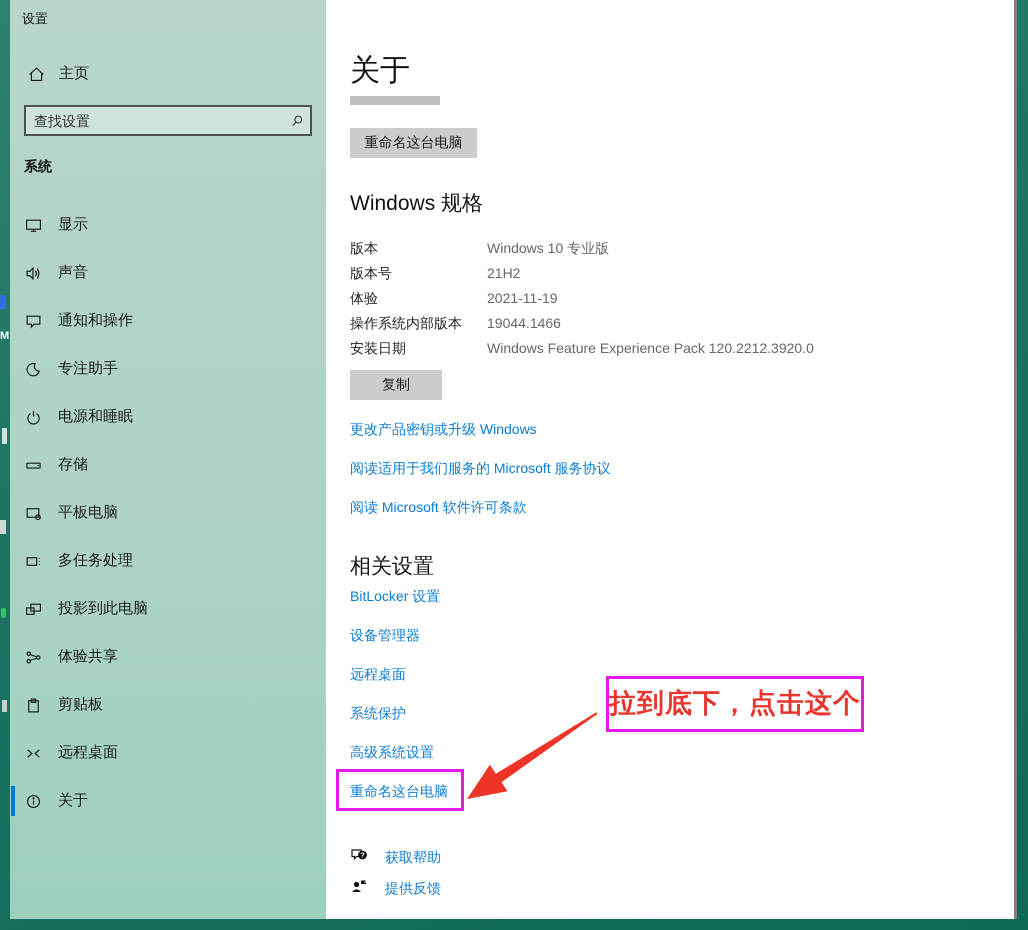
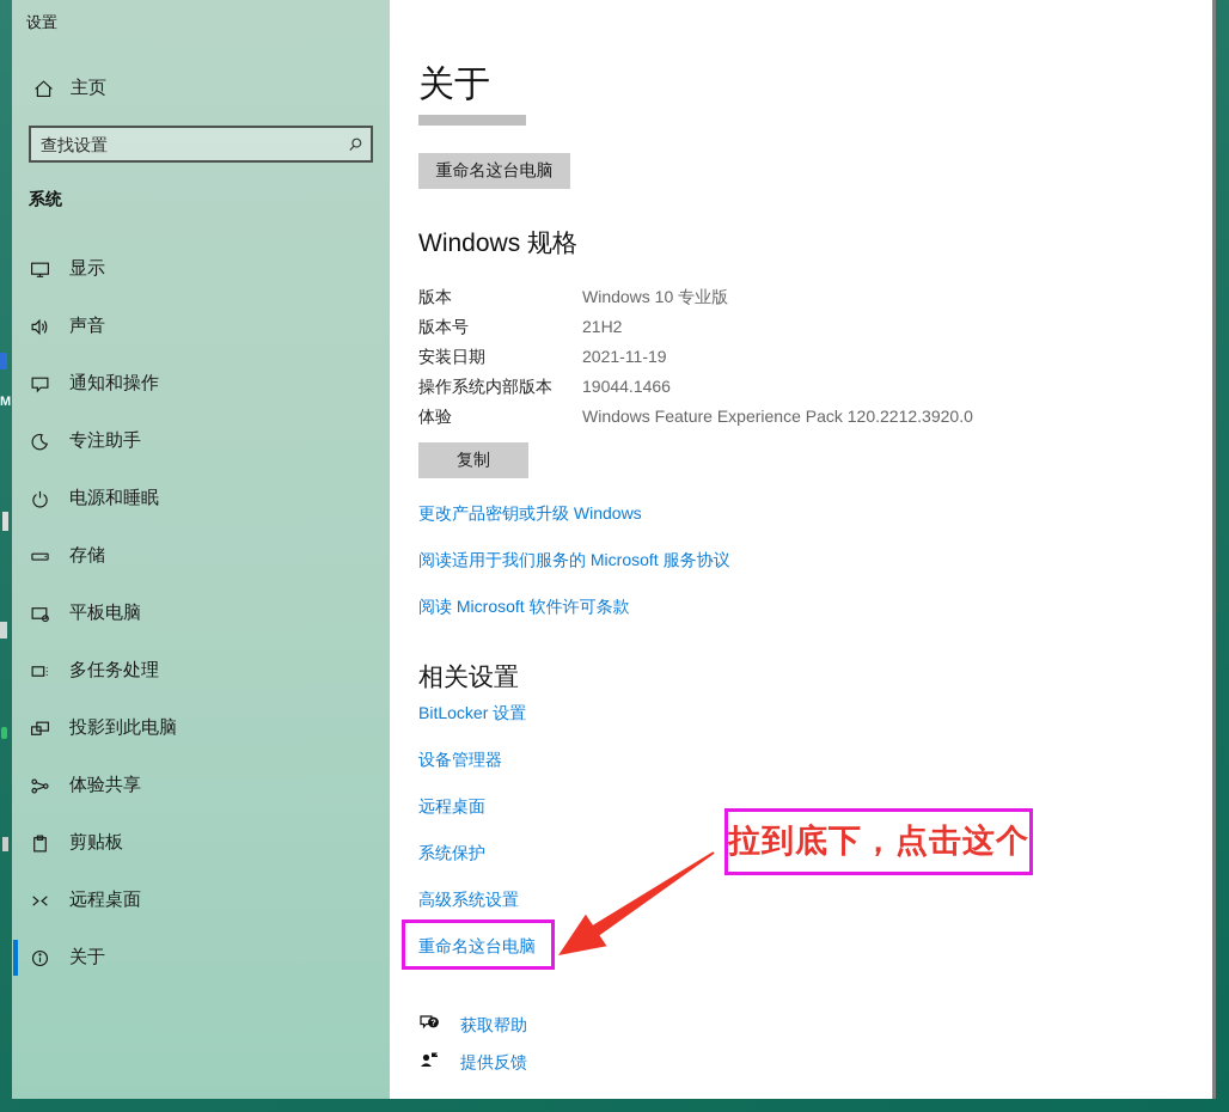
  M
  设置
  主页
  查找设置
  系统
  显示
  声音
  通知和操作
  专注助手
  电源和睡眠
  存储
  平板电脑
  多任务处理
  投影到此电脑
  体验共享
  剪贴板
  远程桌面
  关于
  关于
  重命名这台电脑
  Windows 规格
  版本
  Windows 10 专业版
  版本号
  21H2
- 体验
+ 安装日期
  2021-11-19
  操作系统内部版本
  19044.1466
- 安装日期
+ 体验
  Windows Feature Experience Pack 120.2212.3920.0
  复制
  更改产品密钥或升级 Windows
  阅读适用于我们服务的 Microsoft 服务协议
  阅读 Microsoft 软件许可条款
  相关设置
  BitLocker 设置
  设备管理器
  远程桌面
  系统保护
  高级系统设置
  重命名这台电脑
  ?
  获取帮助
  提供反馈
  拉到底下，点击这个
